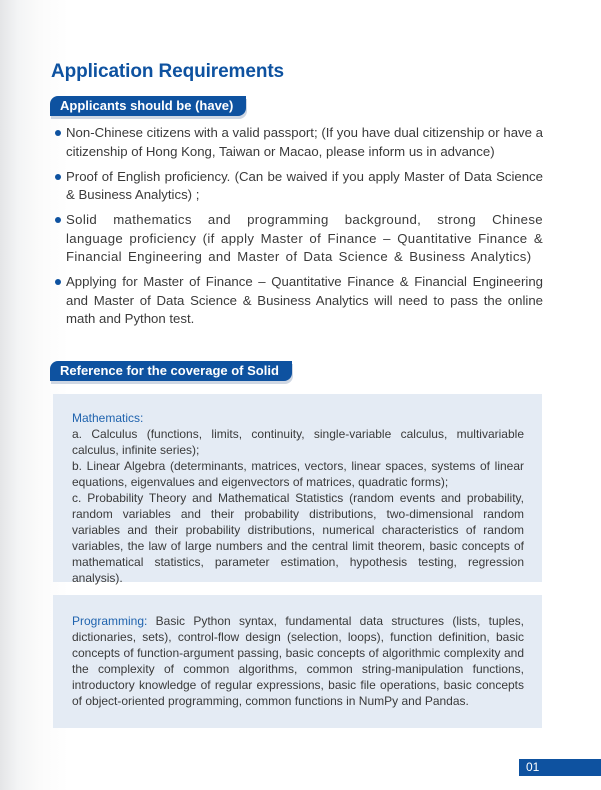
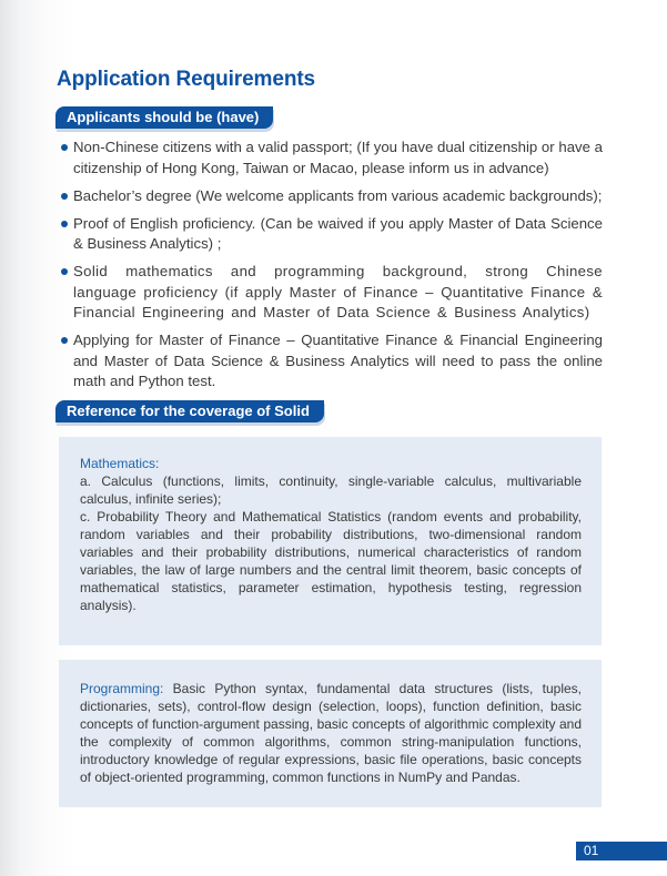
  Application Requirements
  Applicants should be (have)
  Non-Chinese citizens with a valid passport; (If you have dual citizenship or have a citizenship of Hong Kong, Taiwan or Macao, please inform us in advance)
+ Bachelor’s degree (We welcome applicants from various academic backgrounds);
  Proof of English proficiency. (Can be waived if you apply Master of Data Science & Business Analytics) ;
  Solid mathematics and programming background, strong Chinese language proficiency (if apply Master of Finance – Quantitative Finance & Financial Engineering and Master of Data Science & Business Analytics)
  Applying for Master of Finance – Quantitative Finance & Financial Engineering and Master of Data Science & Business Analytics will need to pass the online math and Python test.
  Reference for the coverage of Solid
  Mathematics:
  a. Calculus (functions, limits, continuity, single-variable calculus, multivariable calculus, infinite series);
- b. Linear Algebra (determinants, matrices, vectors, linear spaces, systems of linear equations, eigenvalues and eigenvectors of matrices, quadratic forms);
  c. Probability Theory and Mathematical Statistics (random events and probability, random variables and their probability distributions, two-dimensional random variables and their probability distributions, numerical characteristics of random variables, the law of large numbers and the central limit theorem, basic concepts of mathematical statistics, parameter estimation, hypothesis testing, regression analysis).
  Programming: Basic Python syntax, fundamental data structures (lists, tuples, dictionaries, sets), control-flow design (selection, loops), function definition, basic concepts of function-argument passing, basic concepts of algorithmic complexity and the complexity of common algorithms, common string-manipulation functions, introductory knowledge of regular expressions, basic file operations, basic concepts of object-oriented programming, common functions in NumPy and Pandas.
  01
